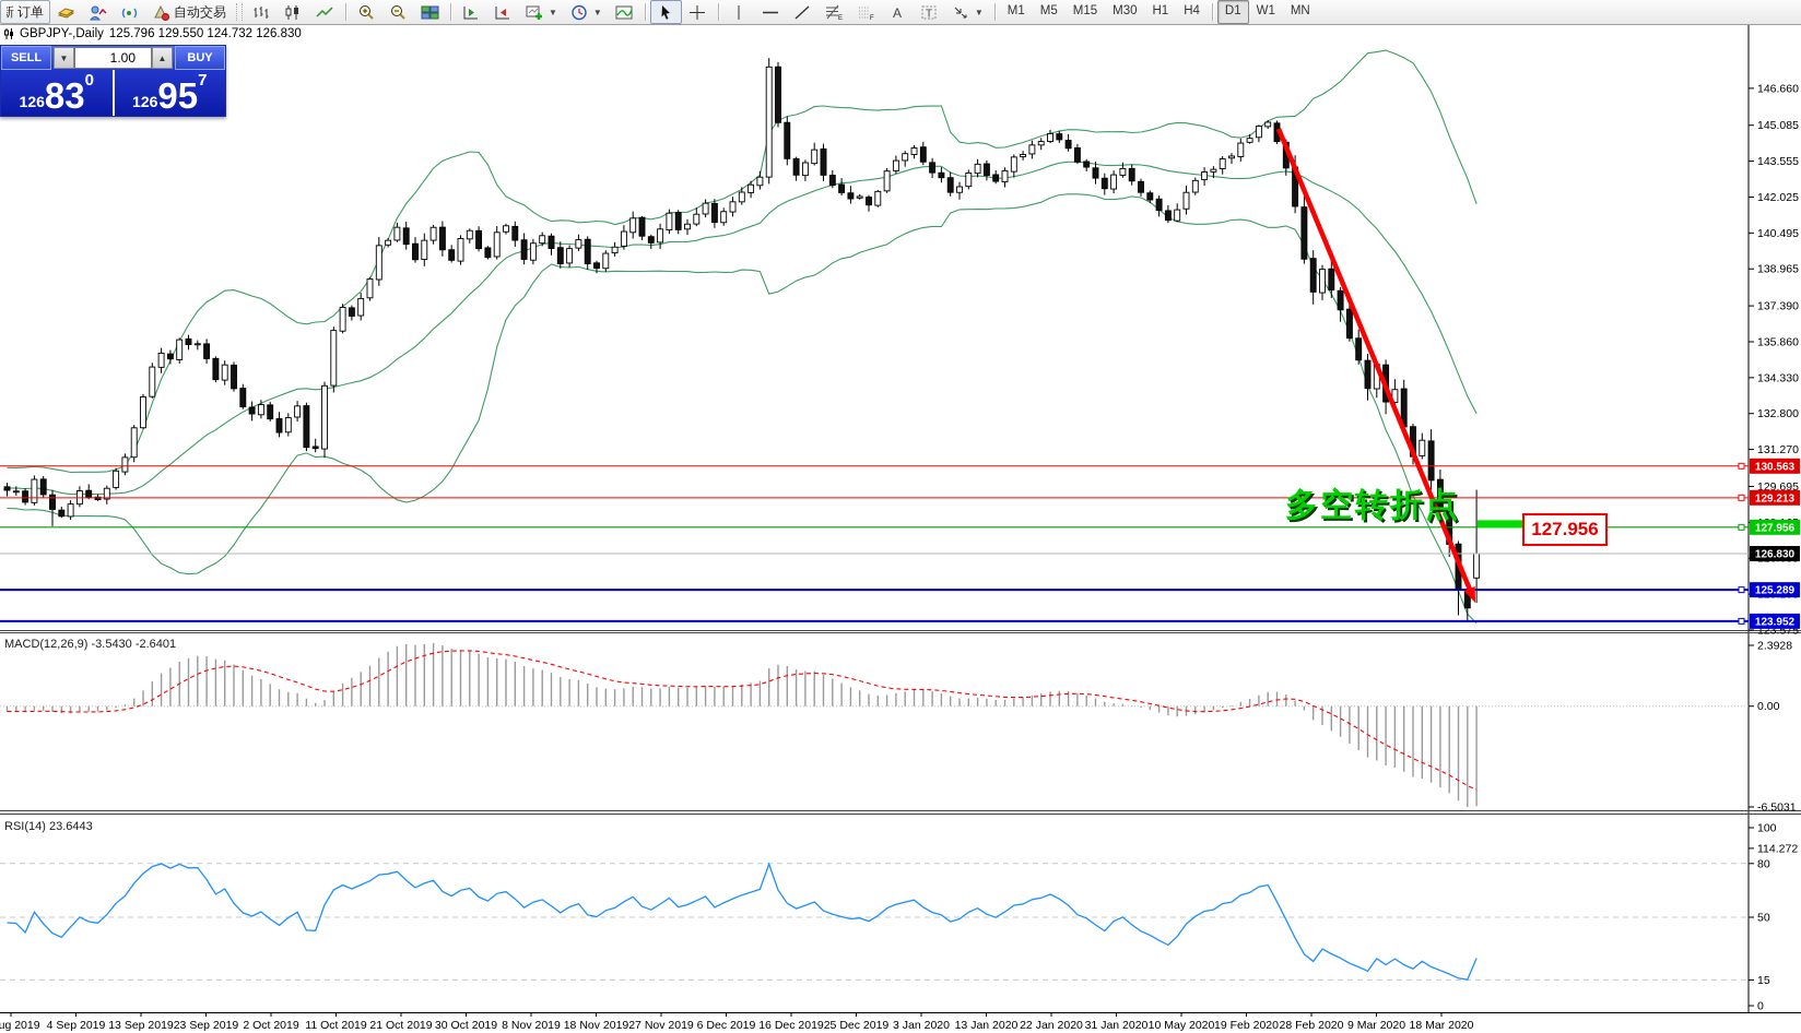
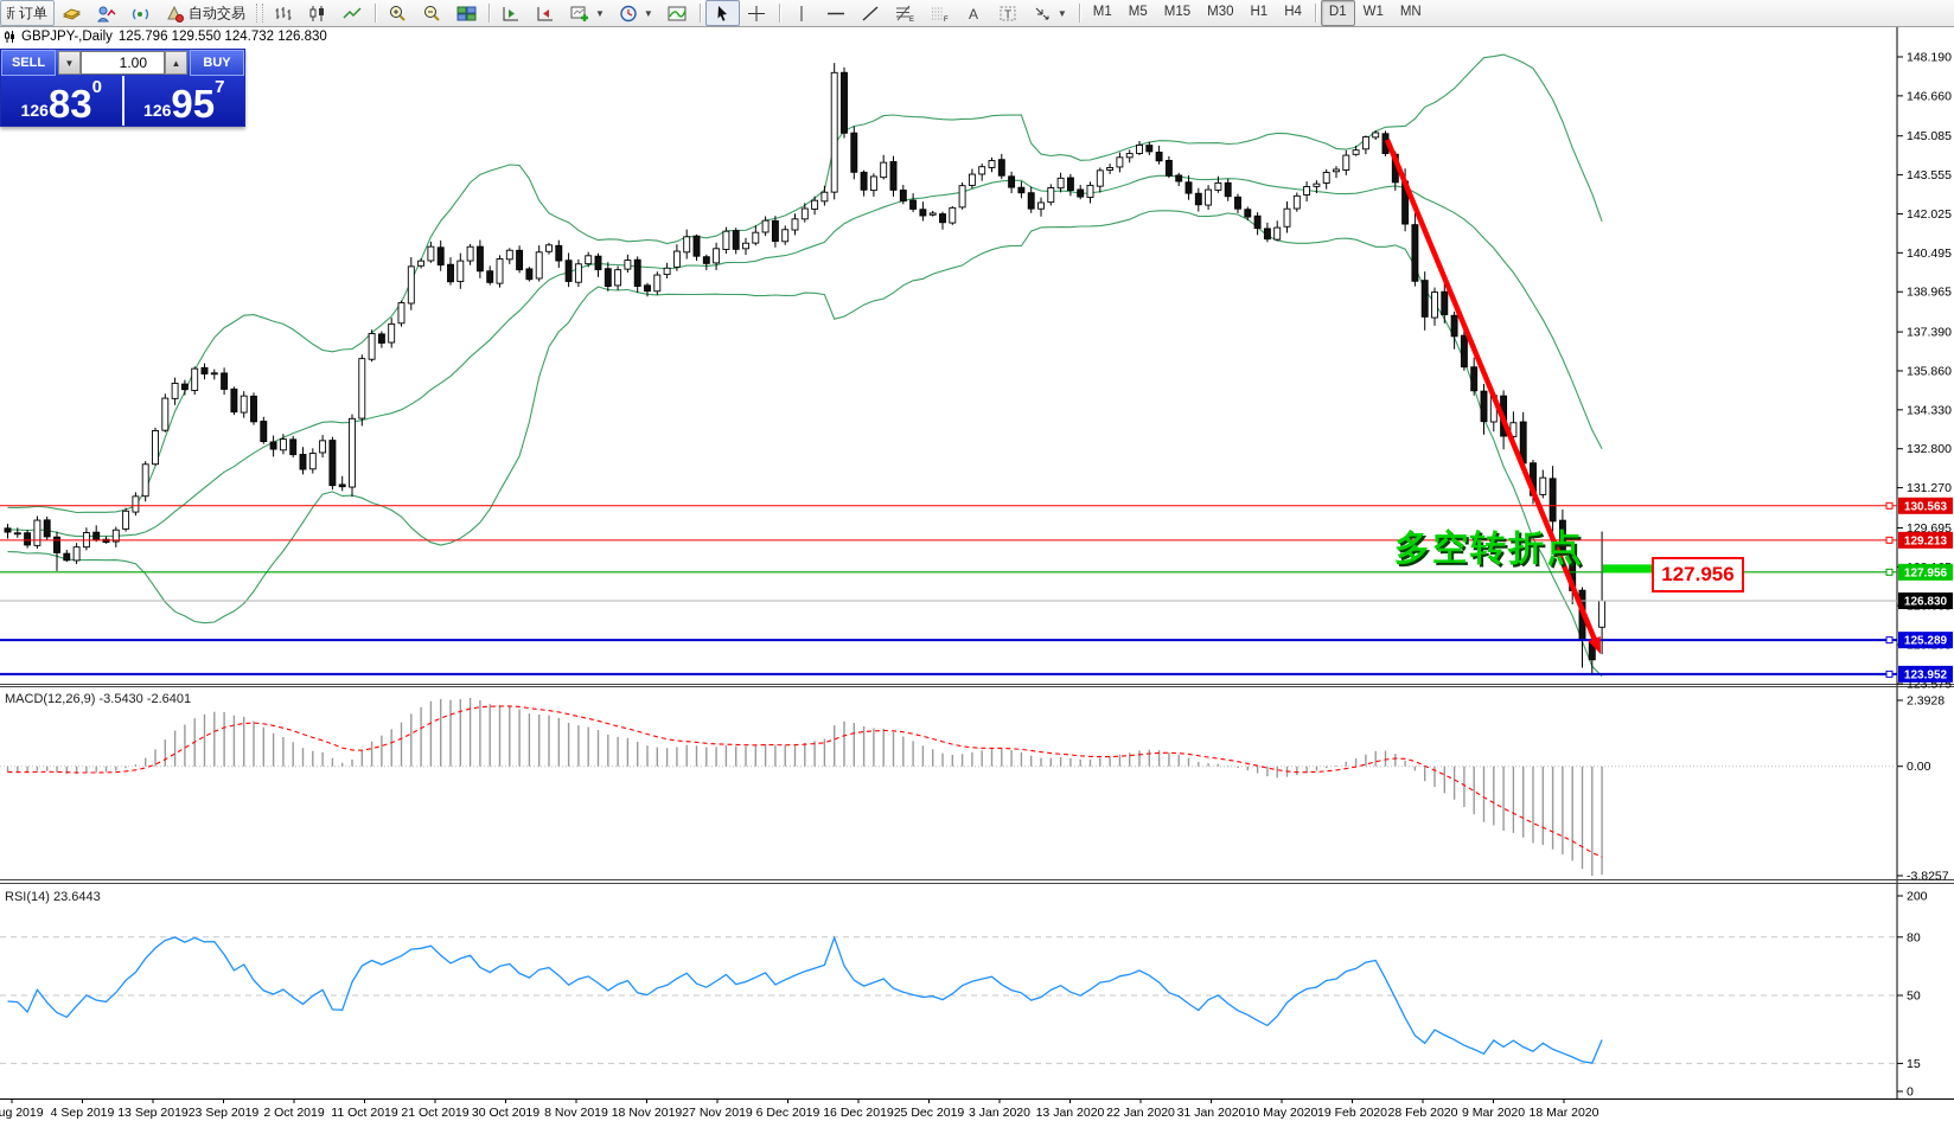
  新
  订单
  自动交易
  ▼
  ▼
  A
  T
  ▼
  M1
  M5
  M15
  M30
  H1
  H4
  D1
  W1
  MN
- 114.272
+ 148.190
  146.660
  145.085
  143.555
  142.025
  140.495
  138.965
  137.390
  135.860
  134.330
  132.800
  131.270
  129.695
  123.575
  130.563
  129.213
  127.956
  126.830
  125.289
  123.952
  2.3928
  0.00
- -6.5031
+ -3.8257
- 100
+ 200
  80
  50
  15
  0
  ug 2019
  4 Sep 2019
  13 Sep 2019
  23 Sep 2019
  2 Oct 2019
  11 Oct 2019
  21 Oct 2019
  30 Oct 2019
  8 Nov 2019
  18 Nov 2019
  27 Nov 2019
  6 Dec 2019
  16 Dec 2019
  25 Dec 2019
  3 Jan 2020
  13 Jan 2020
  22 Jan 2020
  31 Jan 2020
  10 May 2020
  19 Feb 2020
  28 Feb 2020
  9 Mar 2020
  18 Mar 2020
  GBPJPY-,Daily
  125.796 129.550 124.732 126.830
  SELL
  ▼
  1.00
  ▲
  BUY
  126
  83
  0
  126
  95
  7
  MACD(12,26,9) -3.5430 -2.6401
  RSI(14) 23.6443
  多空转折点
  127.956
